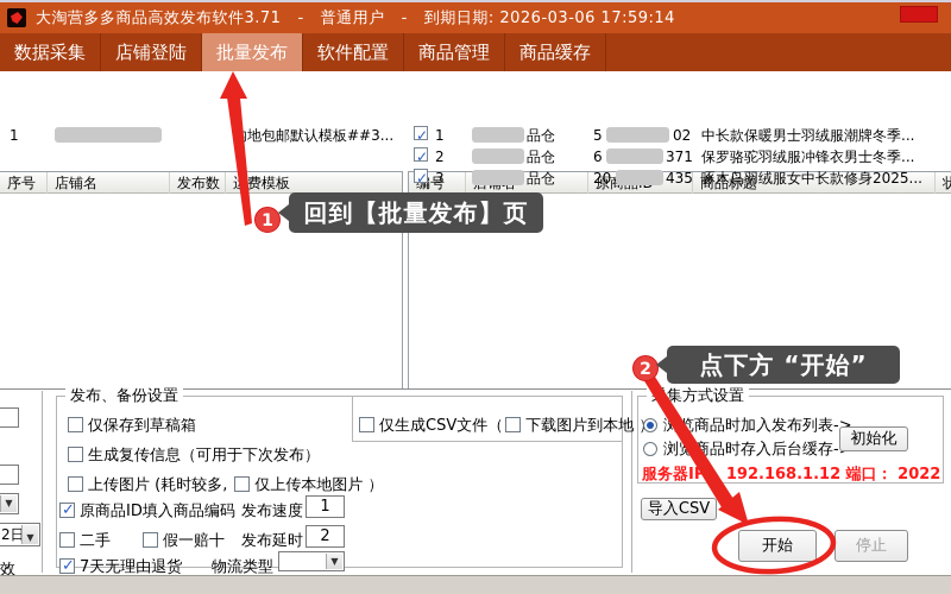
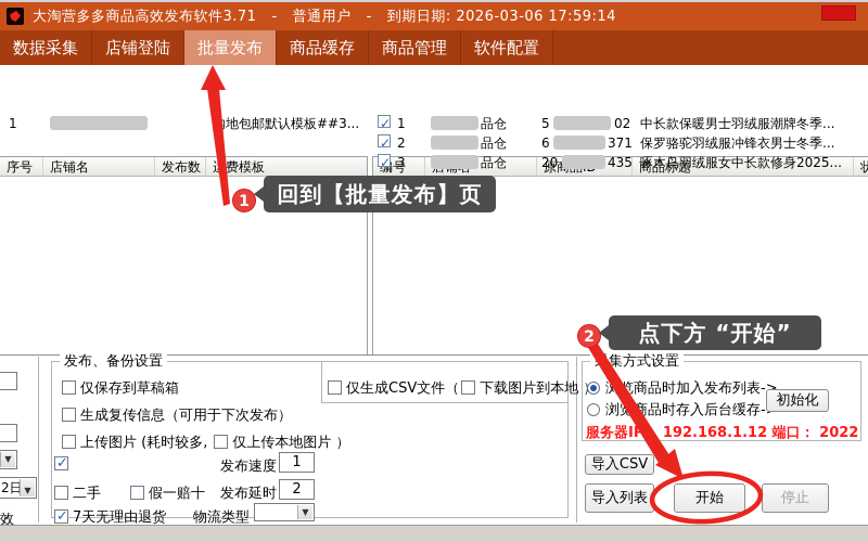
  大淘营多多商品高效发布软件3.71
  -
  普通用户
  -
  到期日期: 2026-03-06 17:59:14
  数据采集
  店铺登陆
  批量发布
- 软件配置
+ 商品缓存
  商品管理
- 商品缓存
+ 软件配置
  序号
  店铺名
  发布数
  费模板
  1
  地包邮默认模板##3...
  商品标题
  状
  1
  品仓
  5
  02
  中长款保暖男士羽绒服潮牌冬季...
  2
  品仓
  6
  371
  保罗骆驼羽绒服冲锋衣男士冬季...
  3
  品仓
  20
  435
  啄木鸟羽绒服女中长款修身2025...
  2日
  效
  发布、备份设置
  仅保存到草稿箱
  仅生成CSV文件（ 下载图片到本地
  生成复传信息（可用于下次发布）
  上传图片 (耗时较多, 仅上传本地图片 ）
- 原商品ID填入商品编码
  发布速度
  1
  二手
  假一赔十
  发布延时
  2
  7天无理由退货
  物流类型
  集方式设置
  浏商品时加入发布列表-
  浏商品时存入后台缓存-
  初始化
  服务器IP 192.168.1.12 端口： 2022
  导入CSV
+ 导入列表
  开始
  停止
  1
  回到【批量发布】页
  2
  点下方 “开始”
